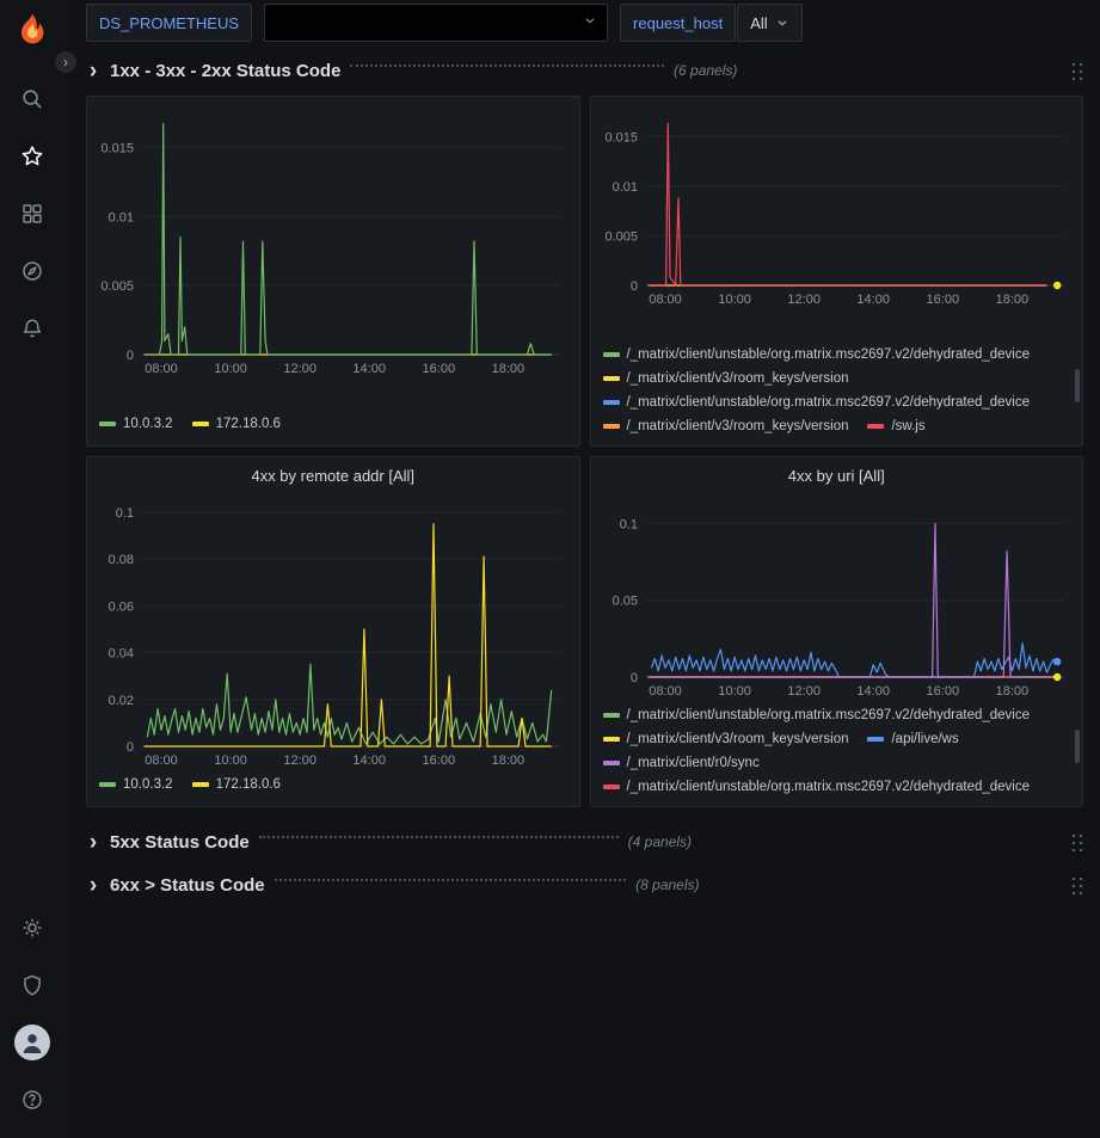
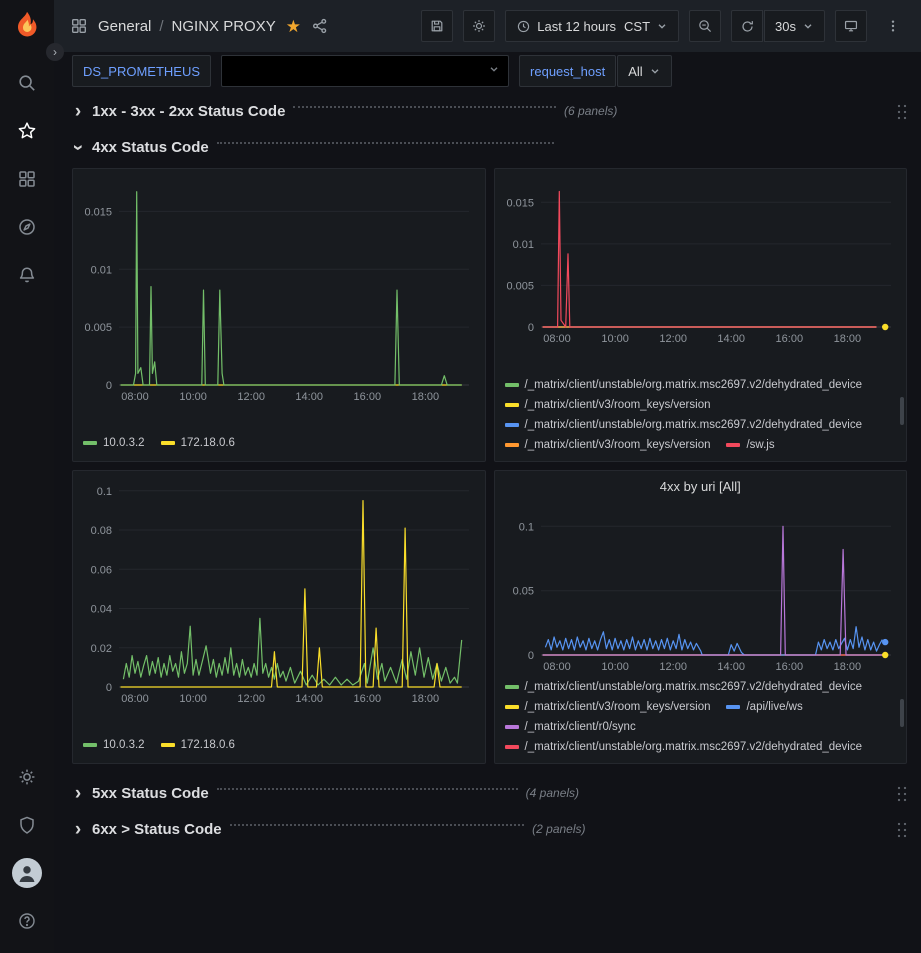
  ›
+ General
+ /
+ NGINX PROXY
+ ★
+ Last 12 hours
+ CST
+ 30s
  DS_PROMETHEUS
  request_host
  All
  ›
  1xx - 3xx - 2xx Status Code
  (6 panels)
+ 4xx Status Code
  0
  0.005
  0.01
  0.015
  08:00
  10:00
  12:00
  14:00
  16:00
  18:00
  10.0.3.2
  172.18.0.6
  0
  0.005
  0.01
  0.015
  08:00
  10:00
  12:00
  14:00
  16:00
  18:00
  /_matrix/client/unstable/org.matrix.msc2697.v2/dehydrated_device
  /_matrix/client/v3/room_keys/version
  /_matrix/client/unstable/org.matrix.msc2697.v2/dehydrated_device
  /_matrix/client/v3/room_keys/version
  /sw.js
- 4xx by remote addr [All]
  0
  0.02
  0.04
  0.06
  0.08
  0.1
  08:00
  10:00
  12:00
  14:00
  16:00
  18:00
  10.0.3.2
  172.18.0.6
  4xx by uri [All]
  0
  0.05
  0.1
  08:00
  10:00
  12:00
  14:00
  16:00
  18:00
  /_matrix/client/unstable/org.matrix.msc2697.v2/dehydrated_device
  /_matrix/client/v3/room_keys/version
  /api/live/ws
  /_matrix/client/r0/sync
  /_matrix/client/unstable/org.matrix.msc2697.v2/dehydrated_device
  ›
  5xx Status Code
  (4 panels)
  ›
  6xx > Status Code
- (8 panels)
+ (2 panels)
